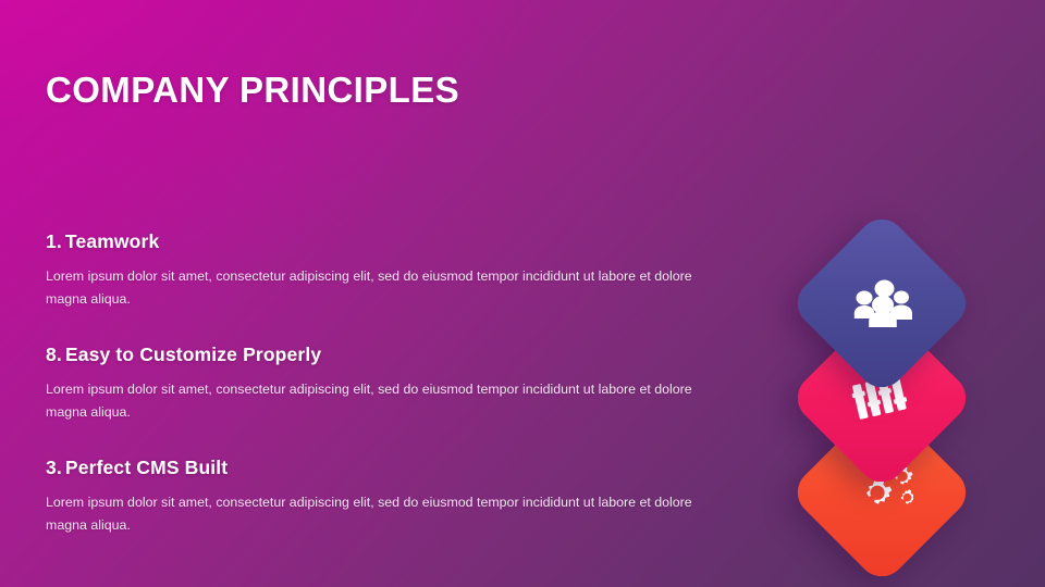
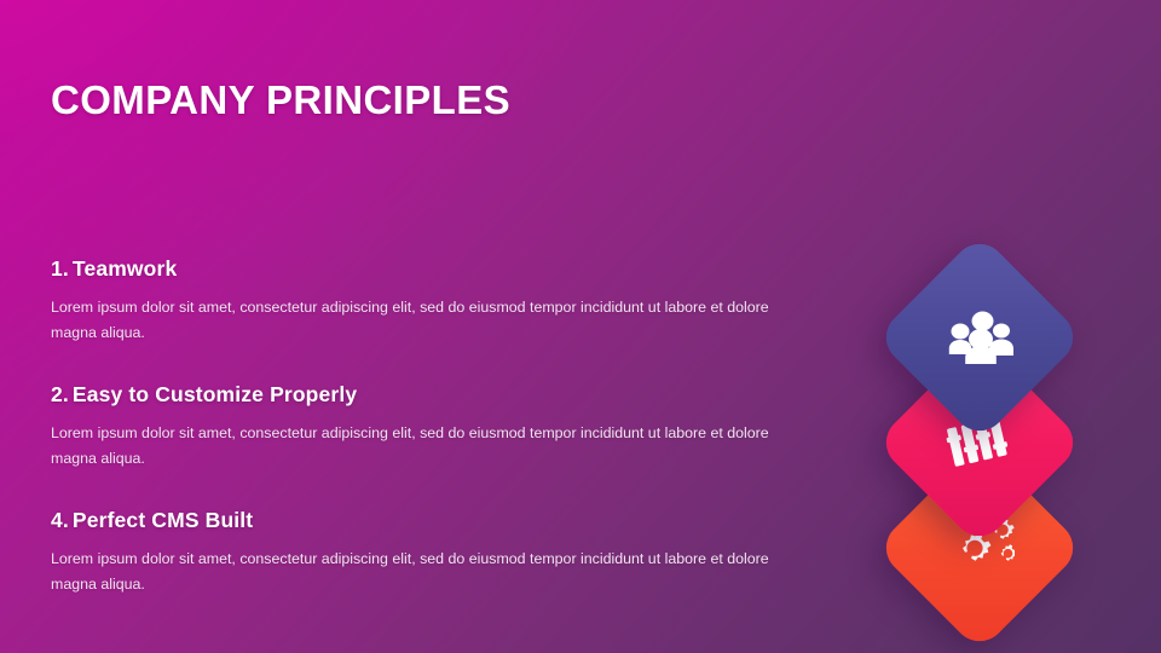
  COMPANY PRINCIPLES
  1. Teamwork
  Lorem ipsum dolor sit amet, consectetur adipiscing elit, sed do eiusmod tempor incididunt ut labore et dolore magna aliqua.
- 8. Easy to Customize Properly
+ 2. Easy to Customize Properly
  Lorem ipsum dolor sit amet, consectetur adipiscing elit, sed do eiusmod tempor incididunt ut labore et dolore magna aliqua.
- 3. Perfect CMS Built
+ 4. Perfect CMS Built
  Lorem ipsum dolor sit amet, consectetur adipiscing elit, sed do eiusmod tempor incididunt ut labore et dolore magna aliqua.
